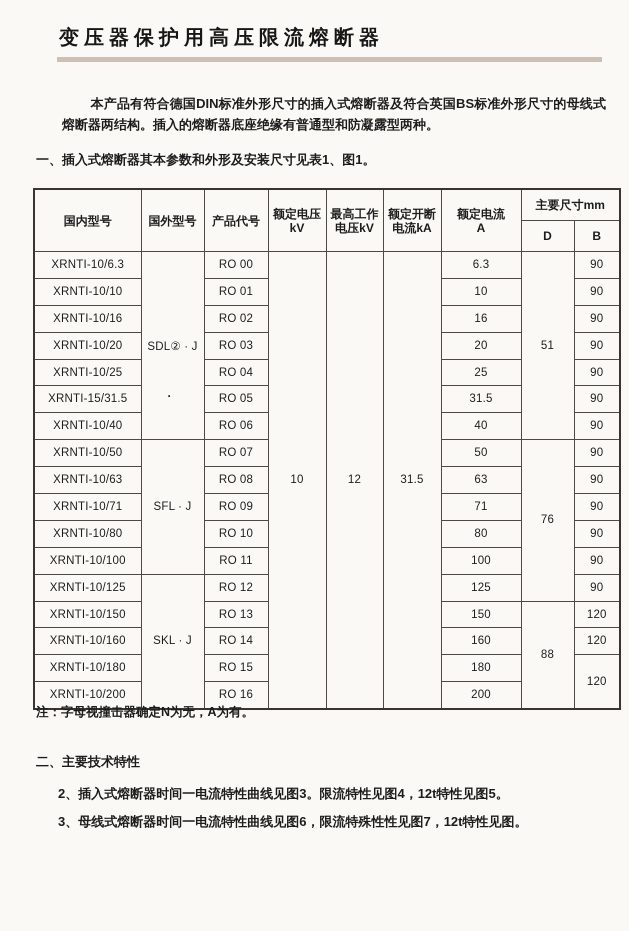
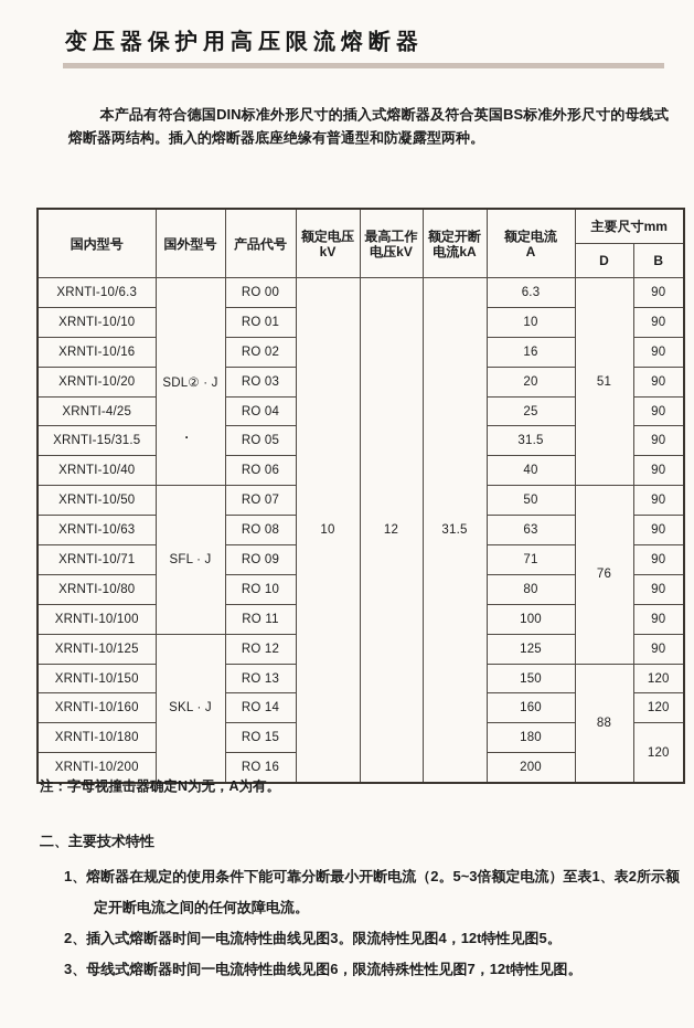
  变压器保护用高压限流熔断器
  本产品有符合德国DIN标准外形尺寸的插入式熔断器及符合英国BS标准外形尺寸的母线式熔断器两结构。插入的熔断器底座绝缘有普通型和防凝露型两种。
- 一、插入式熔断器其本参数和外形及安装尺寸见表1、图1。
  国内型号	国外型号	产品代号	额定电压 kV	最高工作 电压kV	额定开断 电流kA	额定电流 A	主要尺寸mm
  D	B
  XRNTI-10/6.3	SDL② · J·	RO 00	10	12	31.5	6.3	51	90
  XRNTI-10/10	RO 01	10	90
  XRNTI-10/16	RO 02	16	90
  XRNTI-10/20	RO 03	20	90
- XRNTI-10/25	RO 04	25	90
+ XRNTI-4/25	RO 04	25	90
  XRNTI-15/31.5	RO 05	31.5	90
  XRNTI-10/40	RO 06	40	90
  XRNTI-10/50	SFL · J	RO 07	50	76	90
  XRNTI-10/63	RO 08	63	90
  XRNTI-10/71	RO 09	71	90
  XRNTI-10/80	RO 10	80	90
  XRNTI-10/100	RO 11	100	90
  XRNTI-10/125	SKL · J	RO 12	125	90
  XRNTI-10/150	RO 13	150	88	120
  XRNTI-10/160	RO 14	160	120
  XRNTI-10/180	RO 15	180	120
  XRNTI-10/200	RO 16	200
  注：字母视撞击器确定N为无，A为有。
  二、主要技术特性
+ 1、熔断器在规定的使用条件下能可靠分断最小开断电流（2。5~3倍额定电流）至表1、表2所示额定开断电流之间的任何故障电流。
  2、插入式熔断器时间一电流特性曲线见图3。限流特性见图4，12t特性见图5。
  3、母线式熔断器时间一电流特性曲线见图6，限流特殊性性见图7，12t特性见图。
